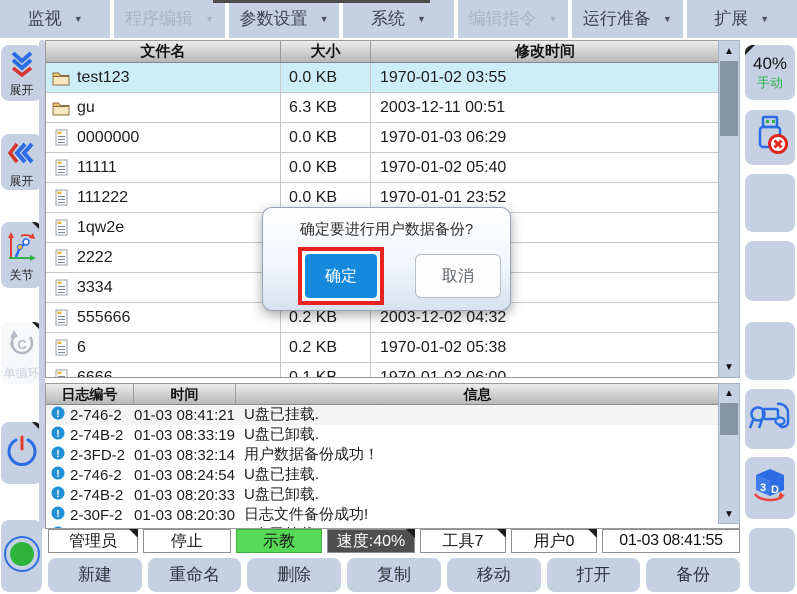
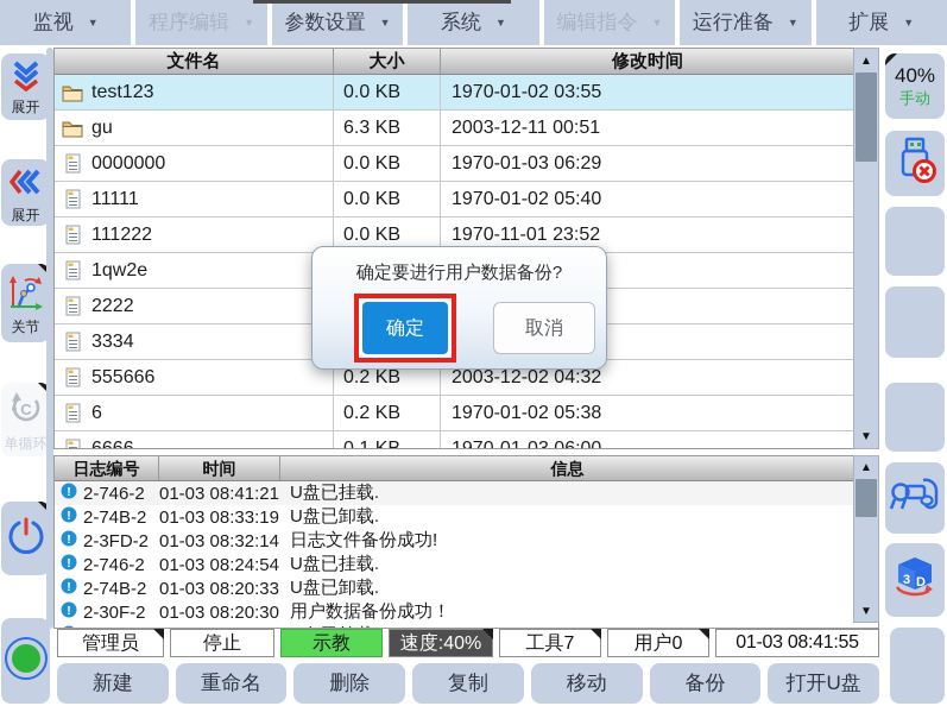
  监视
  ▼
  程序编辑
  ▼
  参数设置
  ▼
  系统
  ▼
  编辑指令
  ▼
  运行准备
  ▼
  扩展
  ▼
  展开
  展开
  关节
  C
  单循环
  文件名
  大小
  修改时间
  test123
  0.0 KB
  1970-01-02 03:55
  gu
  6.3 KB
  2003-12-11 00:51
  0000000
  0.0 KB
  1970-01-03 06:29
  11111
  0.0 KB
  1970-01-02 05:40
  111222
  0.0 KB
- 1970-01-01 23:52
+ 1970-11-01 23:52
  1qw2e
  2222
  3334
  555666
  0.2 KB
  2003-12-02 04:32
  6
  0.2 KB
  1970-01-02 05:38
  ▲
  ▼
  日志编号
  时间
  信息
  !
  2-746-2
  01-03 08:41:21
  U盘已挂载.
  !
  2-74B-2
  01-03 08:33:19
  U盘已卸载.
  !
  2-3FD-2
  01-03 08:32:14
- 用户数据备份成功！
+ 日志文件备份成功!
  !
  2-746-2
  01-03 08:24:54
  U盘已挂载.
  !
  2-74B-2
  01-03 08:20:33
  U盘已卸载.
  !
  2-30F-2
  01-03 08:20:30
- 日志文件备份成功!
+ 用户数据备份成功！
  ▲
  ▼
  40%
  手动
  3
  D
  管理员
  停止
  示教
  速度:40%
  工具7
  用户0
  01-03 08:41:55
  新建
  重命名
  删除
  复制
  移动
- 打开
  备份
+ 打开U盘
  确定要进行用户数据备份?
  确定
  取消
